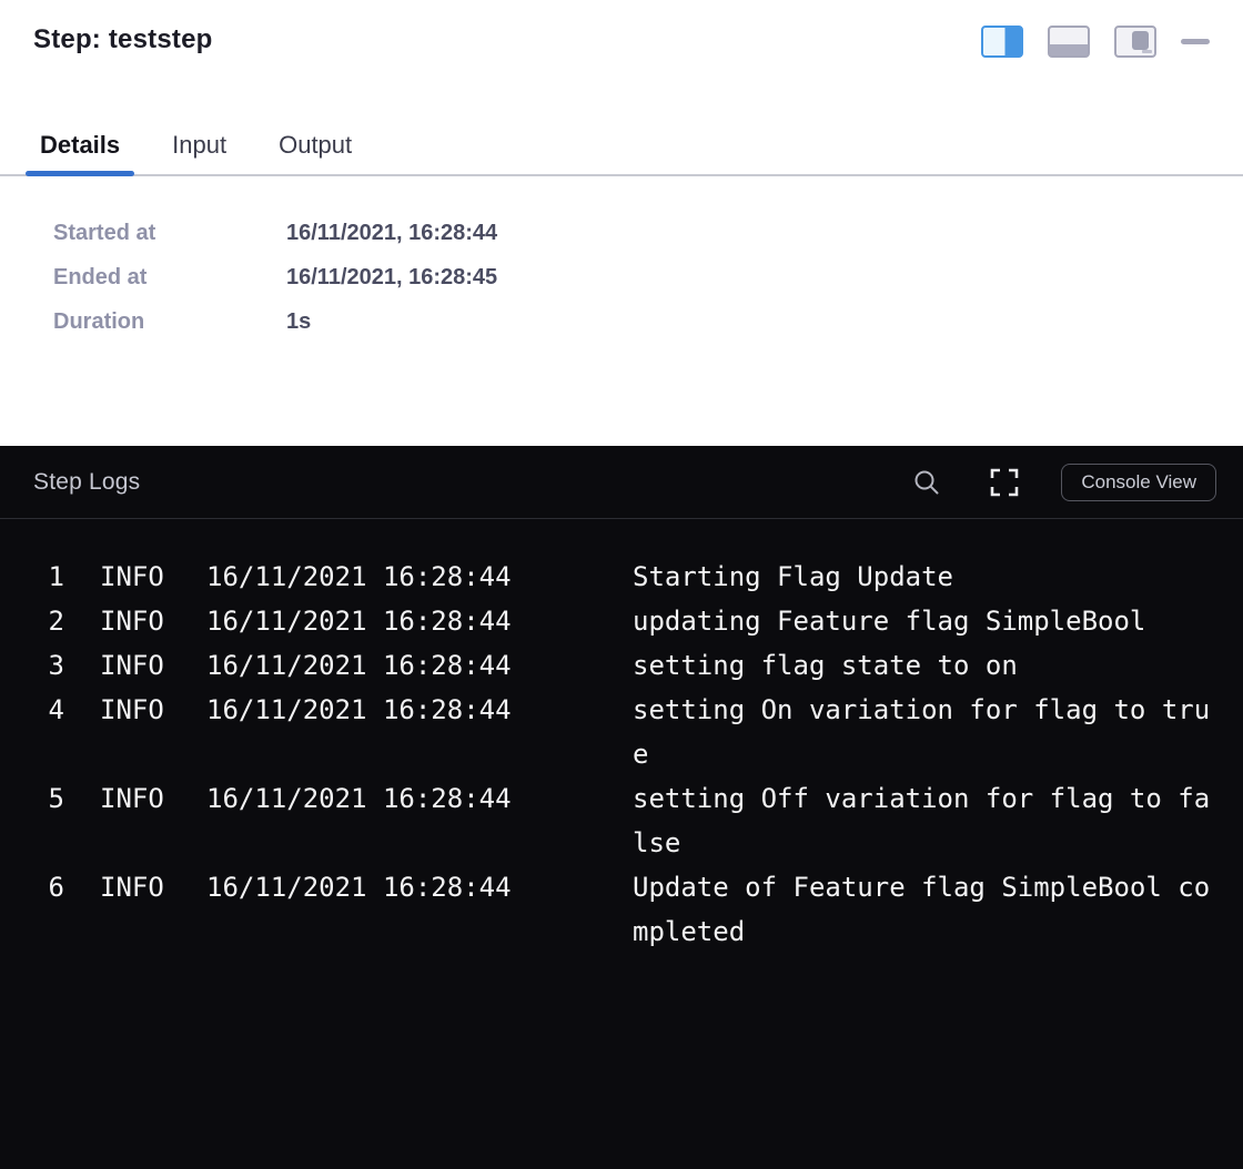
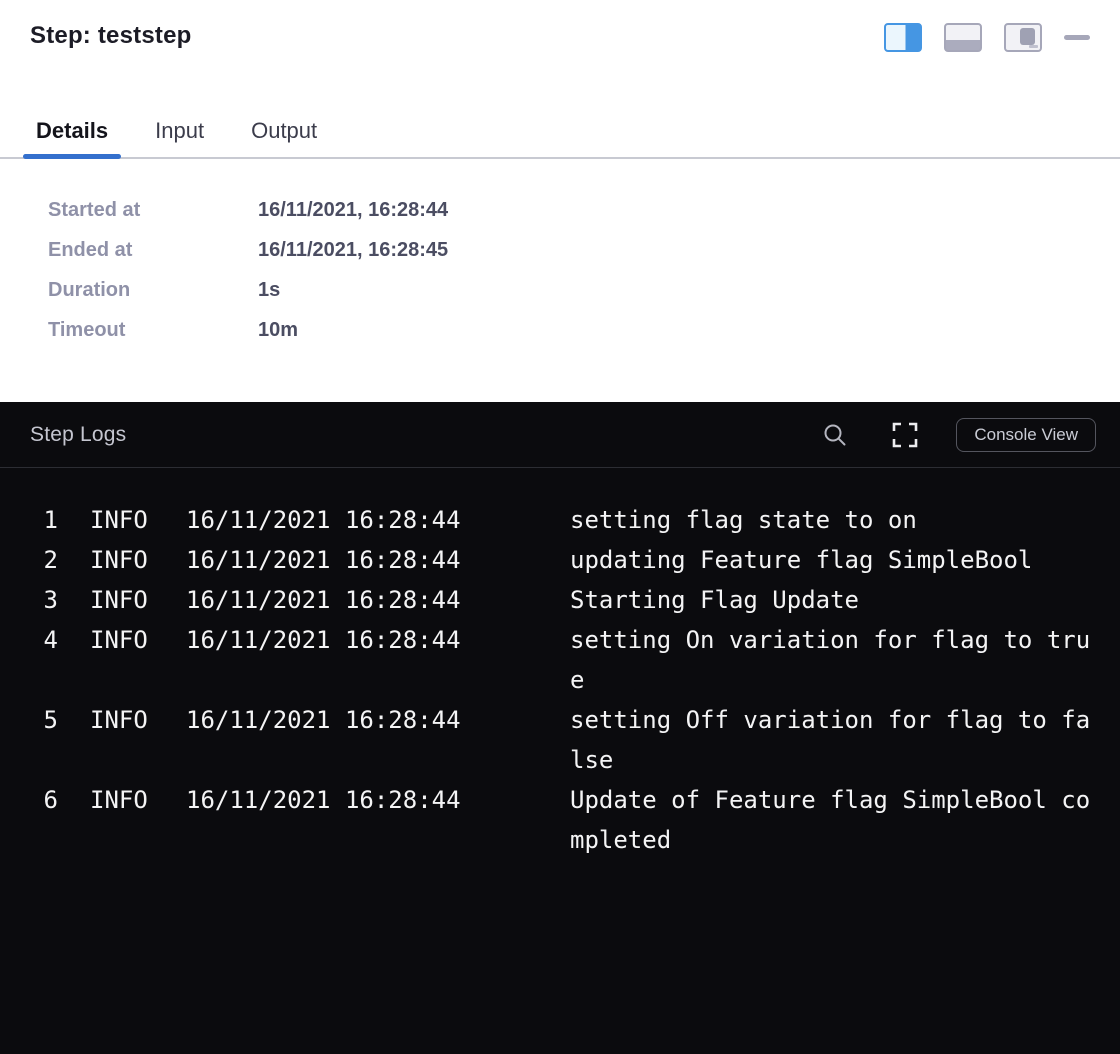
  Step: teststep
  Details
  Input
  Output
  Started at
  16/11/2021, 16:28:44
  Ended at
  16/11/2021, 16:28:45
  Duration
  1s
+ Timeout
+ 10m
  Step Logs
  Console View
  1
  INFO
  16/11/2021 16:28:44
- Starting Flag Update
+ setting flag state to on
  2
  INFO
  16/11/2021 16:28:44
  updating Feature flag SimpleBool
  3
  INFO
  16/11/2021 16:28:44
- setting flag state to on
+ Starting Flag Update
  4
  INFO
  16/11/2021 16:28:44
  setting On variation for flag to true
  5
  INFO
  16/11/2021 16:28:44
  setting Off variation for flag to false
  6
  INFO
  16/11/2021 16:28:44
  Update of Feature flag SimpleBool completed
